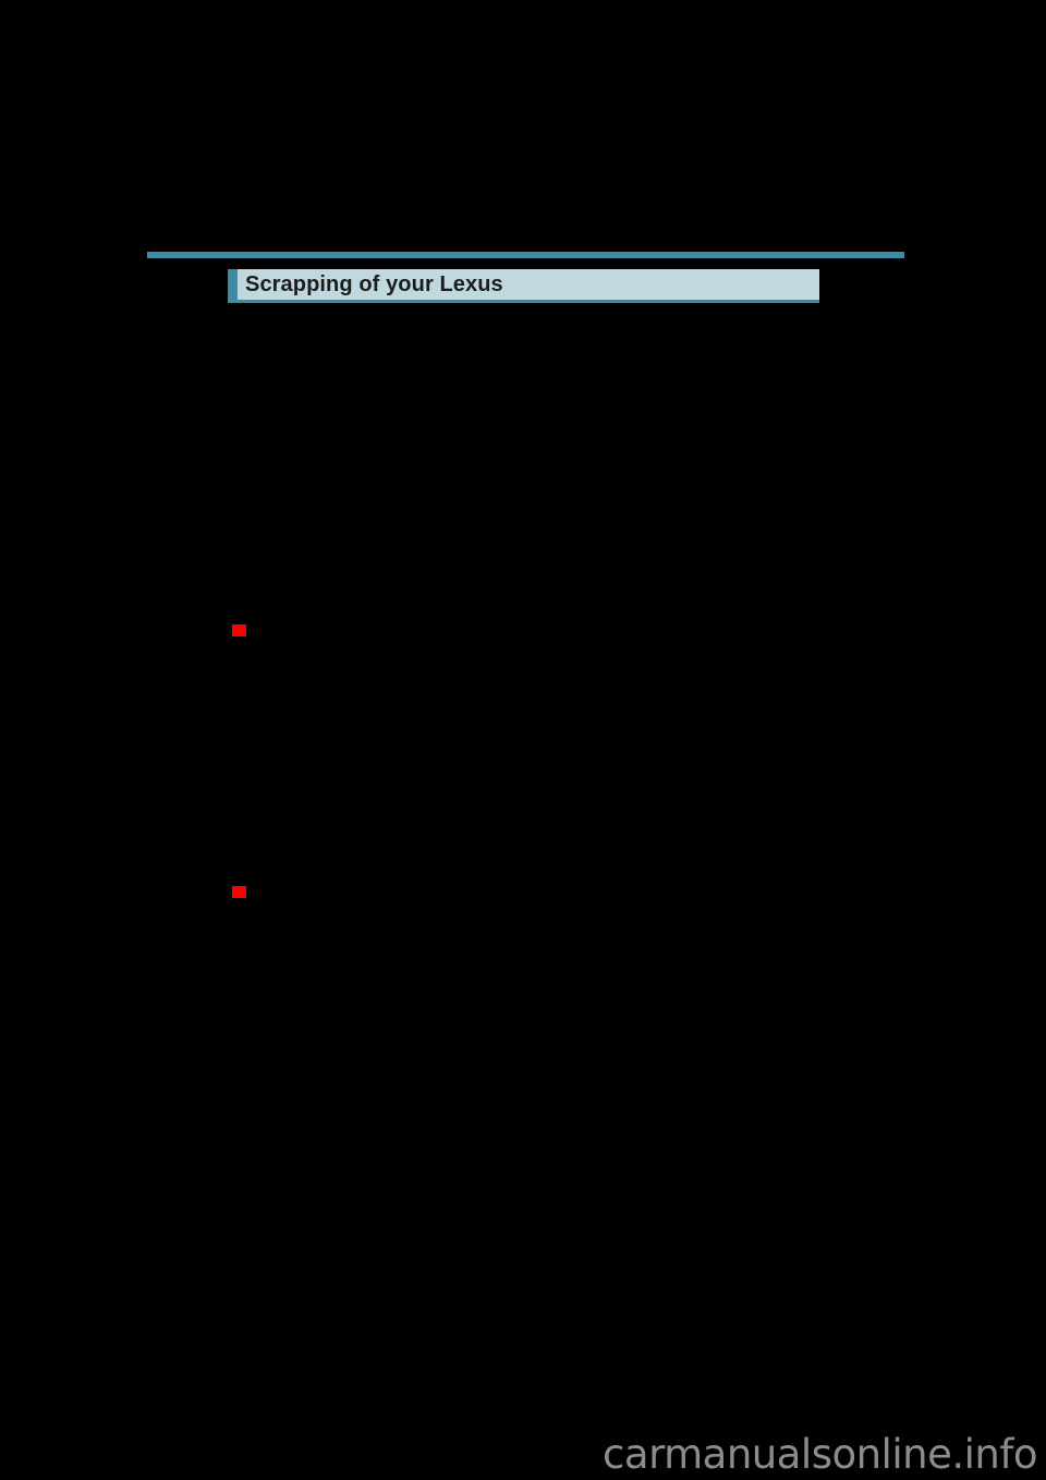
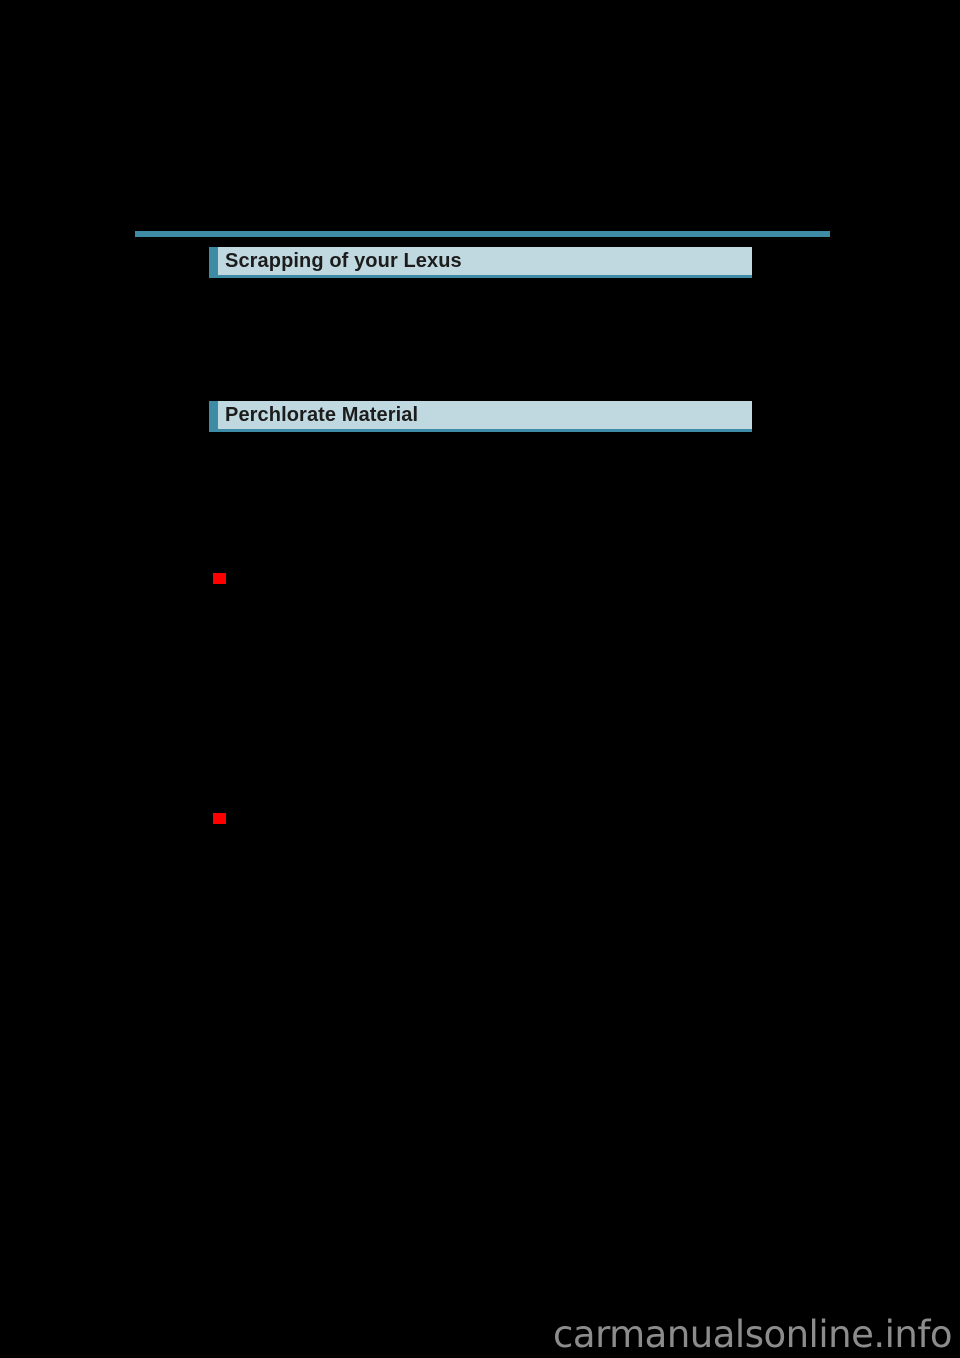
  Scrapping of your Lexus
+ Perchlorate Material
  carmanualsonline.info
